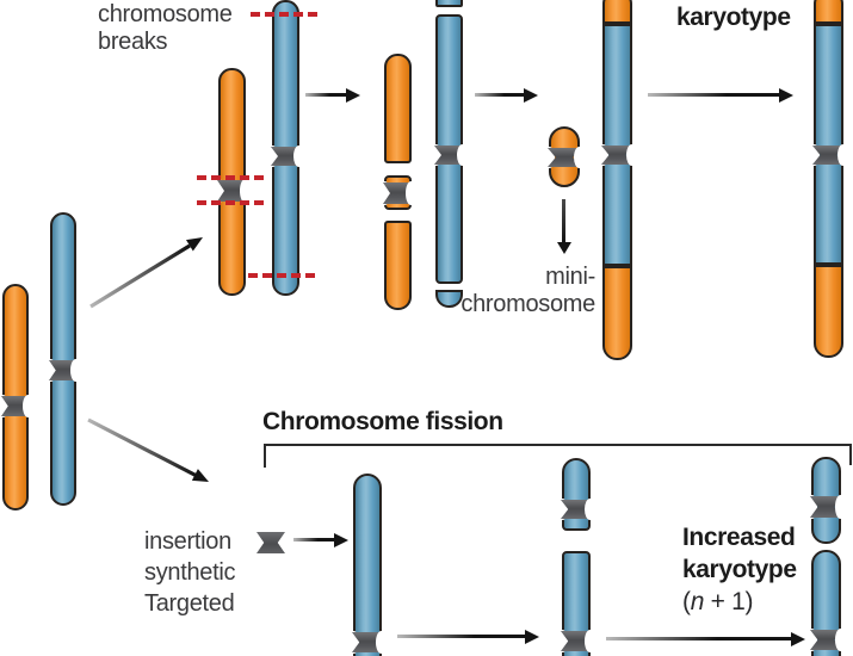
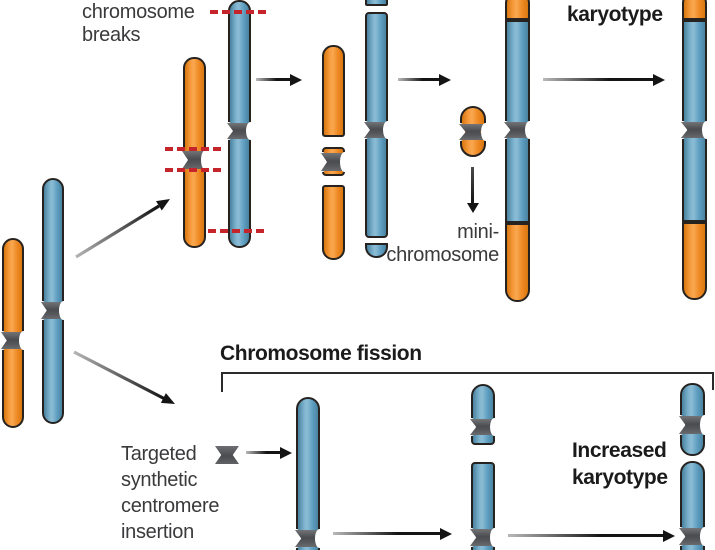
  chromosome
  breaks
  mini-
  chromosome
  karyotype
  Chromosome fission
- insertion
+ Targeted
  synthetic
+ centromere
- Targeted
+ insertion
  Increased
  karyotype
- (n + 1)
